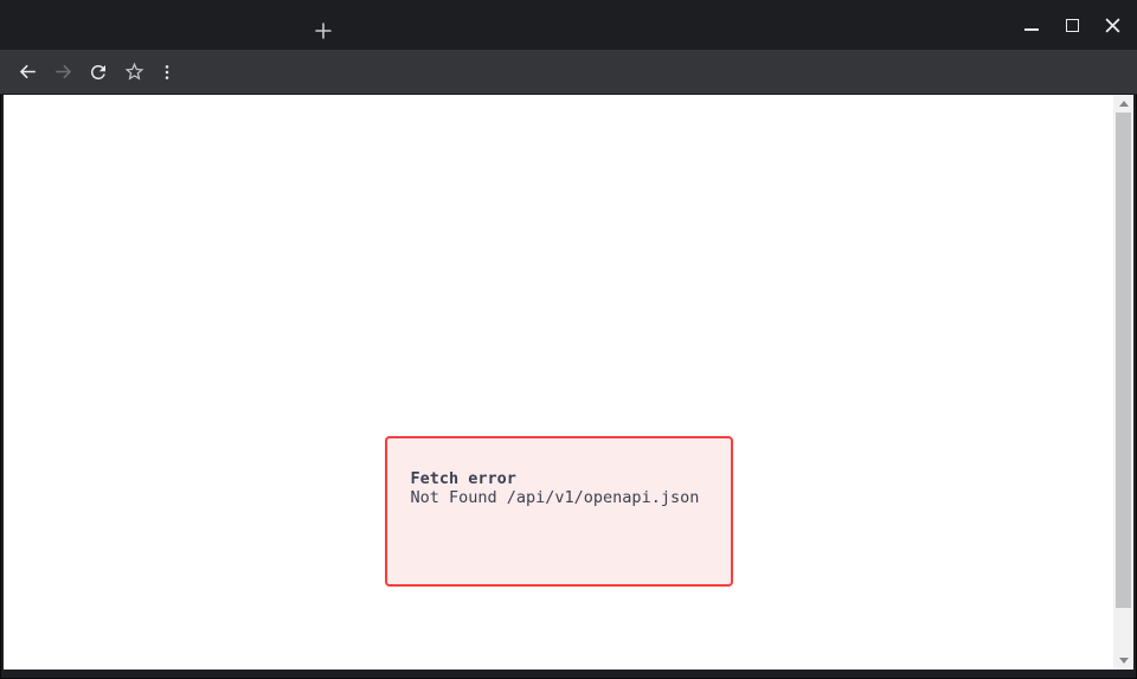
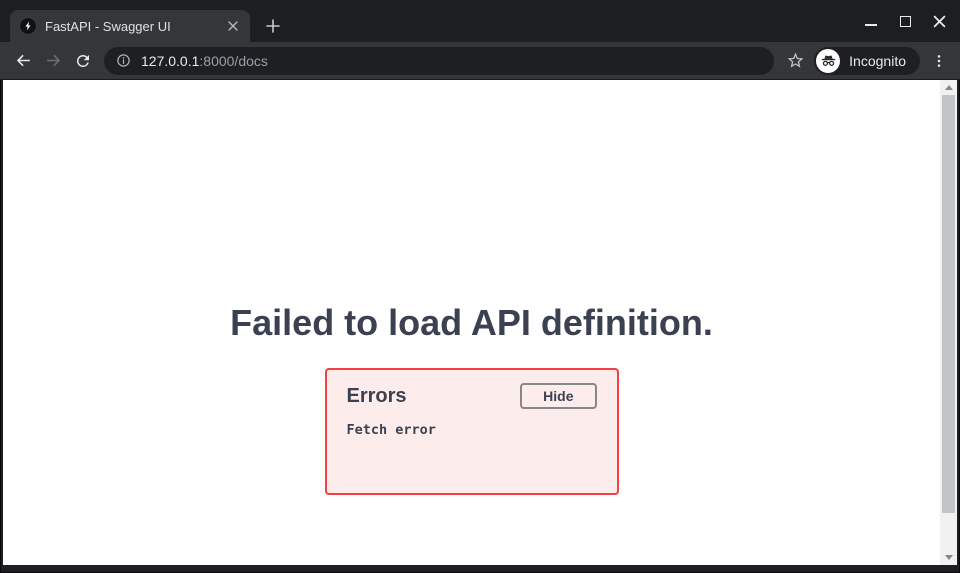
+ FastAPI - Swagger UI
+ 127.0.0.1
+ :8000/docs
+ Incognito
+ Failed to load API definition.
+ Errors
+ Hide
  Fetch error
- Not Found /api/v1/openapi.json
